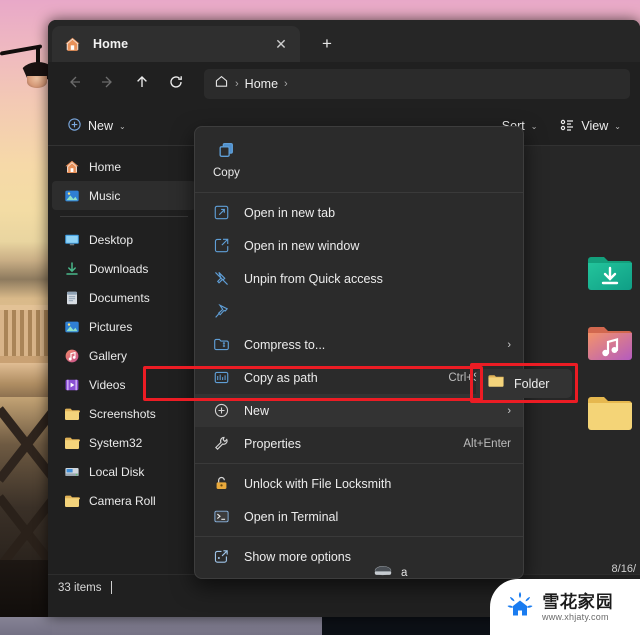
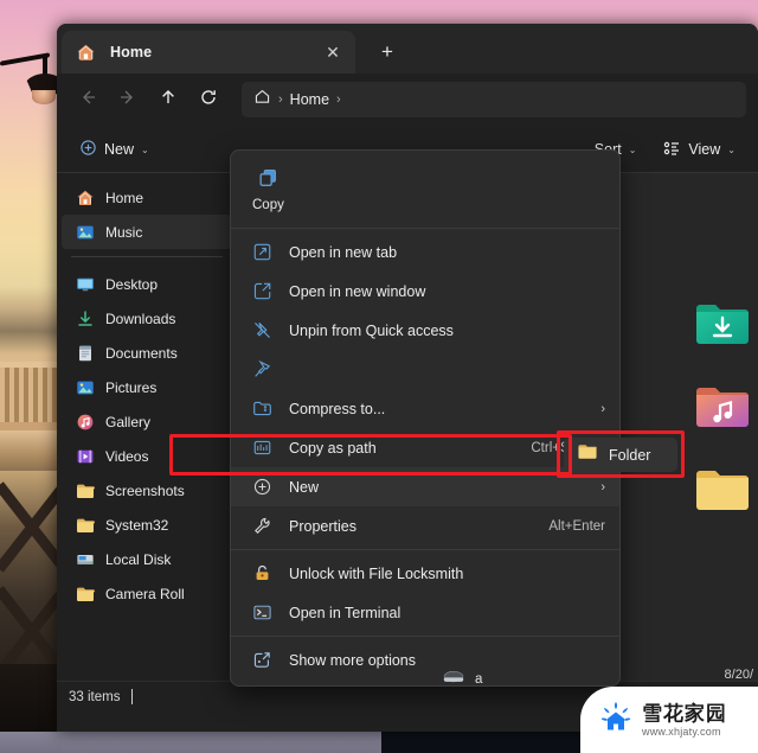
  Home
  ✕
  +
  ›
  Home
  ›
  New
  ⌄
  ⌄
  View
  ⌄
  Home
  Music
  Desktop
  Downloads
  Documents
  Pictures
  Gallery
  Videos
  Screenshots
  System32
  Local Disk
  Camera Roll
  33 items
  Copy
  Open in new tab
  Open in new window
  Unpin from Quick access
  Compress to...
  ›
  Copy as path
  New
  ›
  Properties
  Alt+Enter
  Unlock with File Locksmith
  Open in Terminal
  Show more options
  Folder
  a
- 8/16/
+ 8/20/
  雪花家园
  www.xhjaty.com
